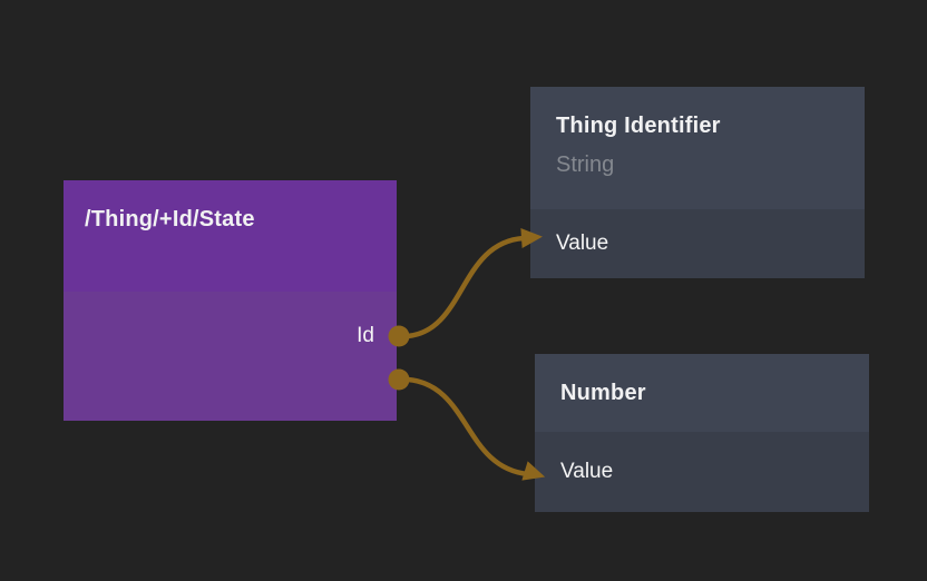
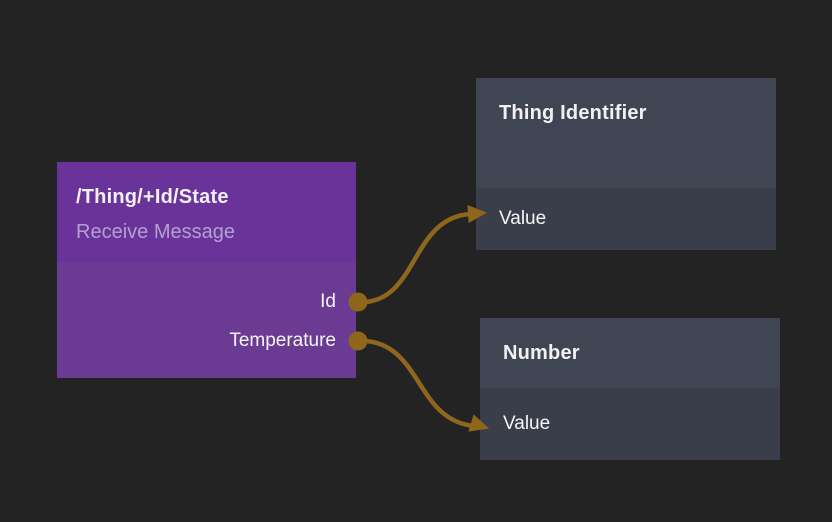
  /Thing/+Id/State
+ Receive Message
  Id
+ Temperature
  Thing Identifier
- String
  Value
  Number
  Value
